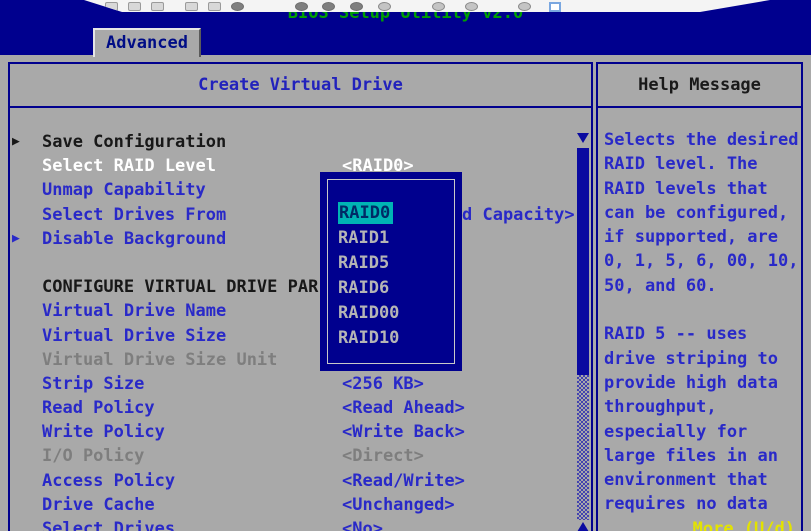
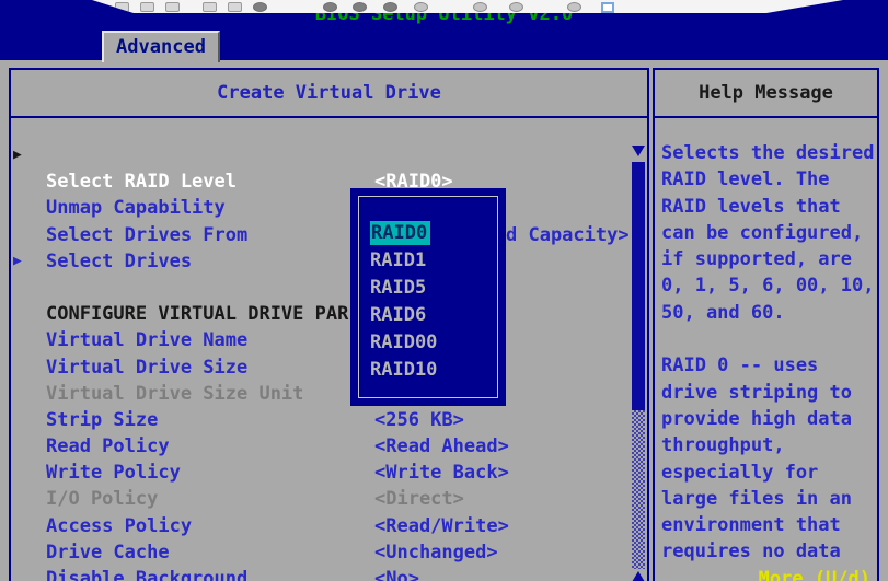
  BIOS Setup Utility v2.0
  Advanced
  Create Virtual Drive
  ▶
- Save Configuration
  Select RAID Level
  <RAID0>
  Unmap Capability
  Select Drives From
  d Capacity>
  ▶
- Disable Background
+ Select Drives
  CONFIGURE VIRTUAL DRIVE PAR
  Virtual Drive Name
  Virtual Drive Size
  Virtual Drive Size Unit
  Strip Size
  <256 KB>
  Read Policy
  <Read Ahead>
  Write Policy
  <Write Back>
  I/O Policy
  <Direct>
  Access Policy
  <Read/Write>
  Drive Cache
  <Unchanged>
- Select Drives
+ Disable Background
  <No>
  RAID0
  RAID1
  RAID5
  RAID6
  RAID00
  RAID10
  Help Message
  Selects the desired
  RAID level. The
  RAID levels that
  can be configured,
  if supported, are
  0, 1, 5, 6, 00, 10,
  50, and 60.
- RAID 5 -- uses
+ RAID 0 -- uses
  drive striping to
  provide high data
  throughput,
  especially for
  large files in an
  environment that
  requires no data
  More (U/d)
